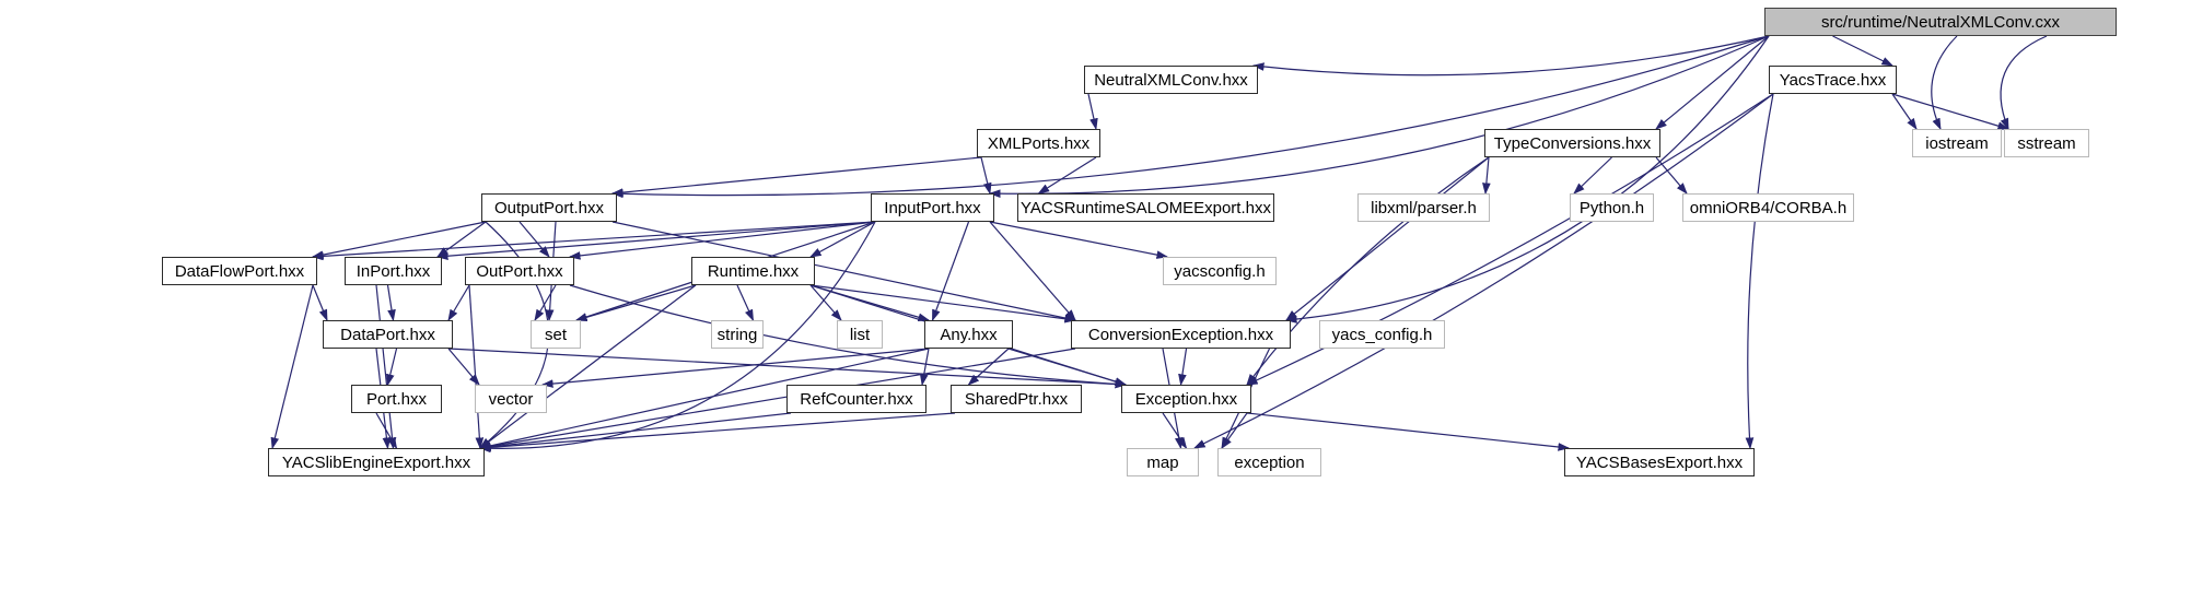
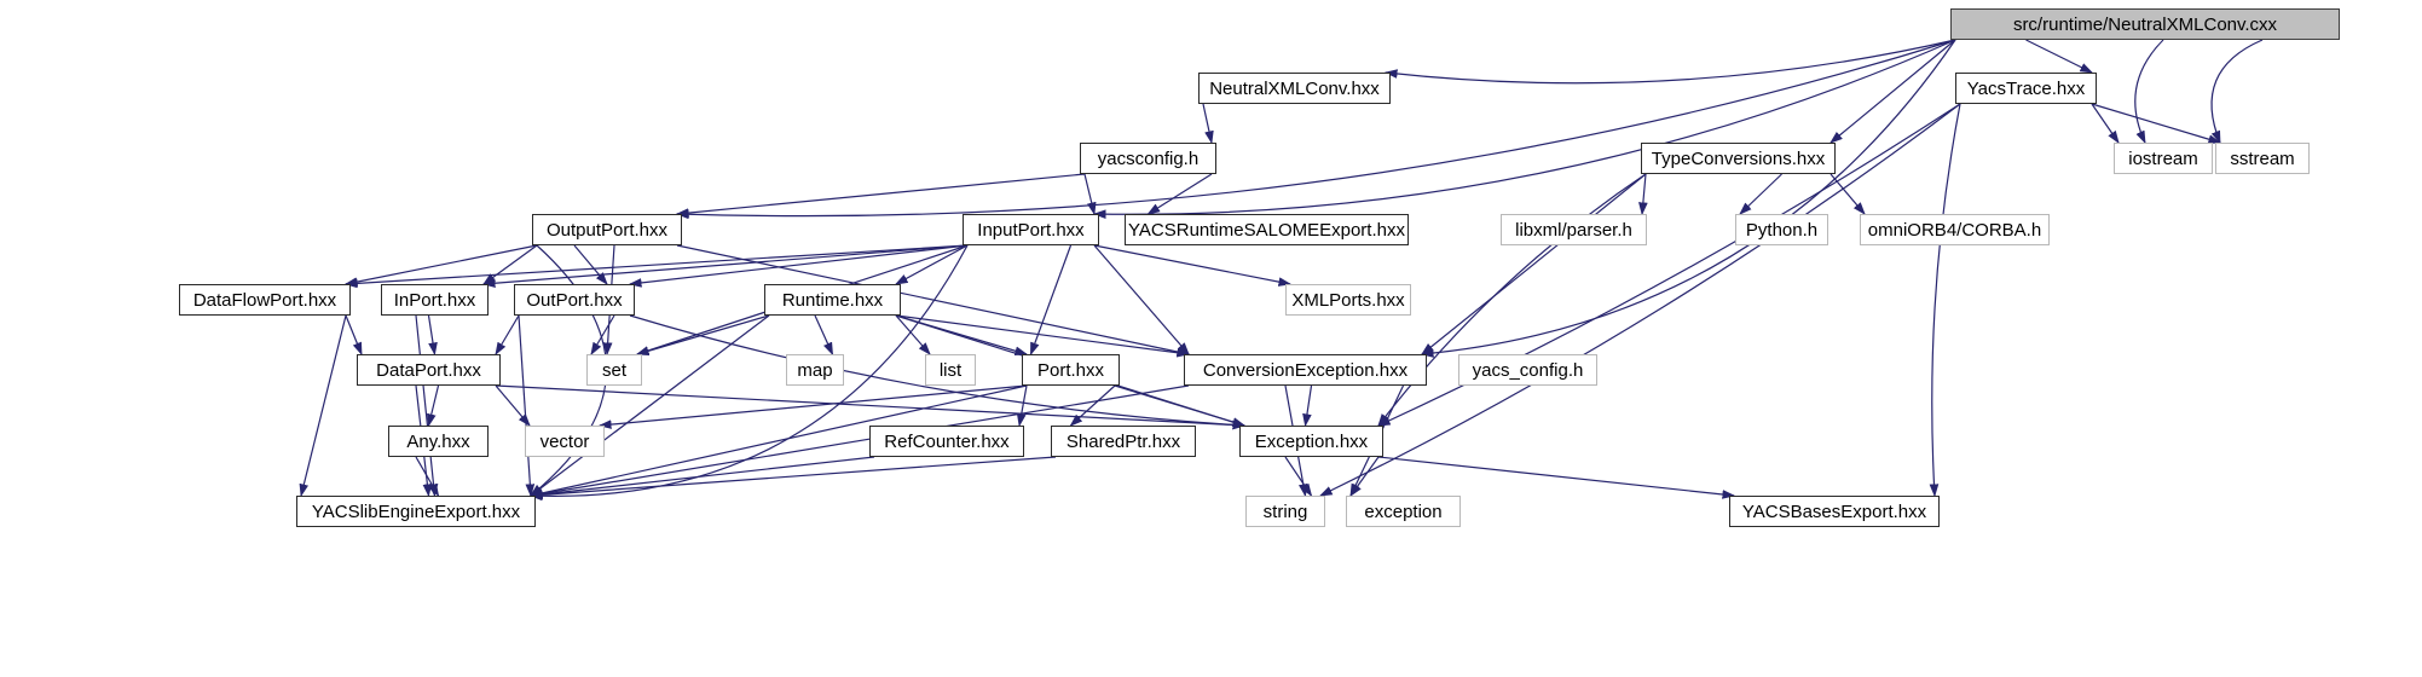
  src/runtime/NeutralXMLConv.cxx
  NeutralXMLConv.hxx
  YacsTrace.hxx
- XMLPorts.hxx
+ yacsconfig.h
  TypeConversions.hxx
  iostream
  sstream
  OutputPort.hxx
  InputPort.hxx
  YACSRuntimeSALOMEExport.hxx
  libxml/parser.h
  Python.h
  omniORB4/CORBA.h
  DataFlowPort.hxx
  InPort.hxx
  OutPort.hxx
  Runtime.hxx
- yacsconfig.h
+ XMLPorts.hxx
  DataPort.hxx
  set
- string
+ map
  list
- Any.hxx
+ Port.hxx
  ConversionException.hxx
  yacs_config.h
- Port.hxx
+ Any.hxx
  vector
  RefCounter.hxx
  SharedPtr.hxx
  Exception.hxx
  YACSlibEngineExport.hxx
- map
+ string
  exception
  YACSBasesExport.hxx
